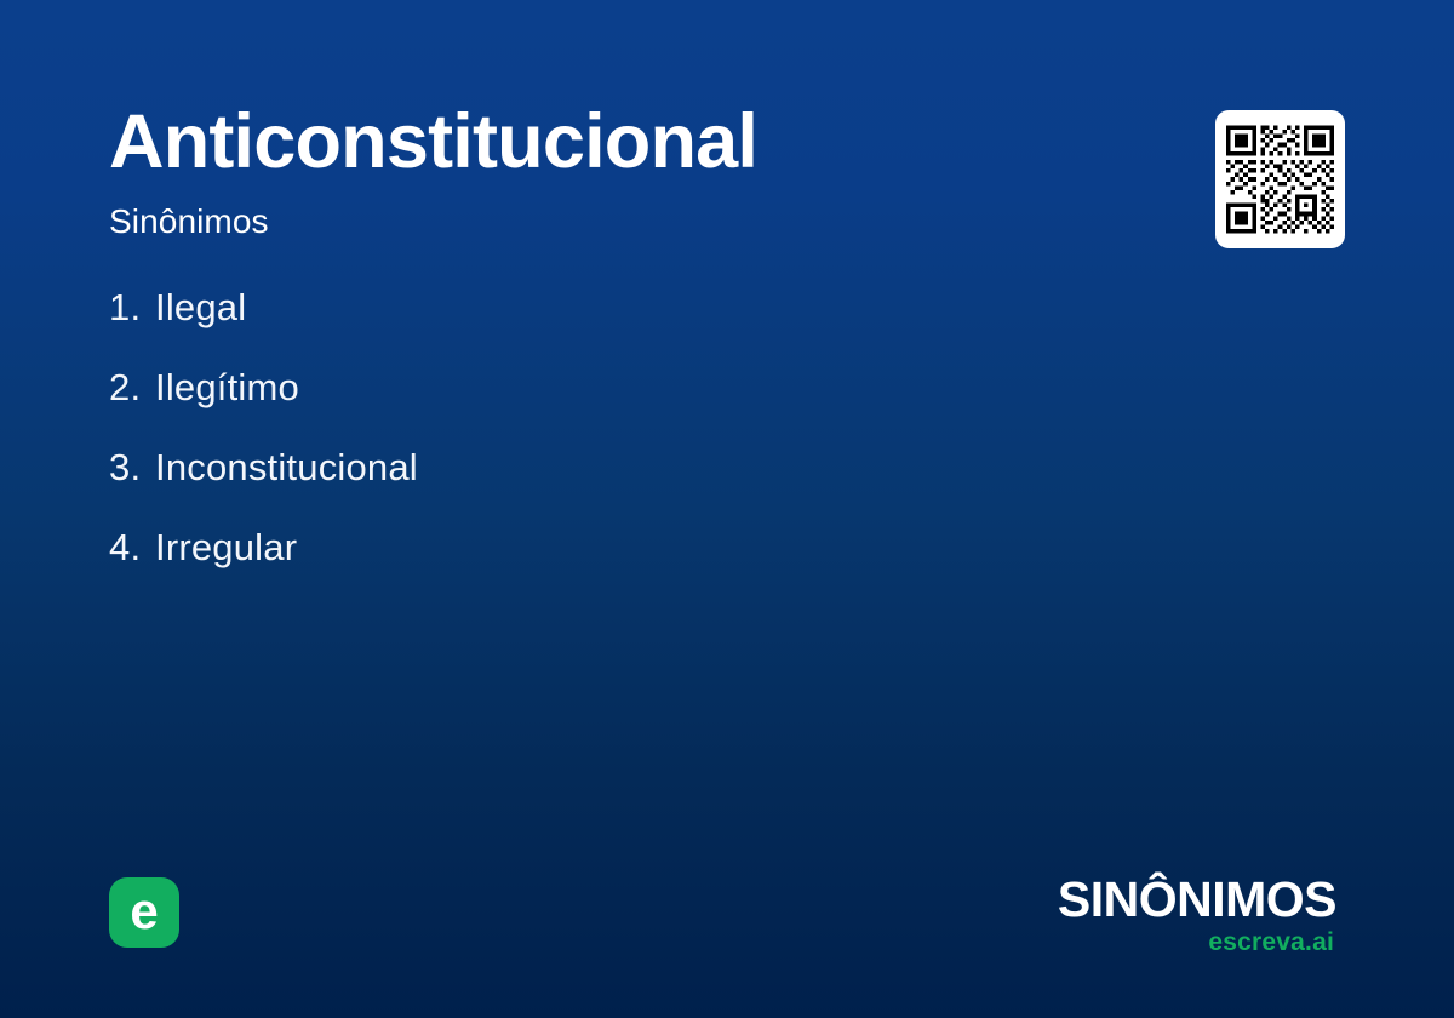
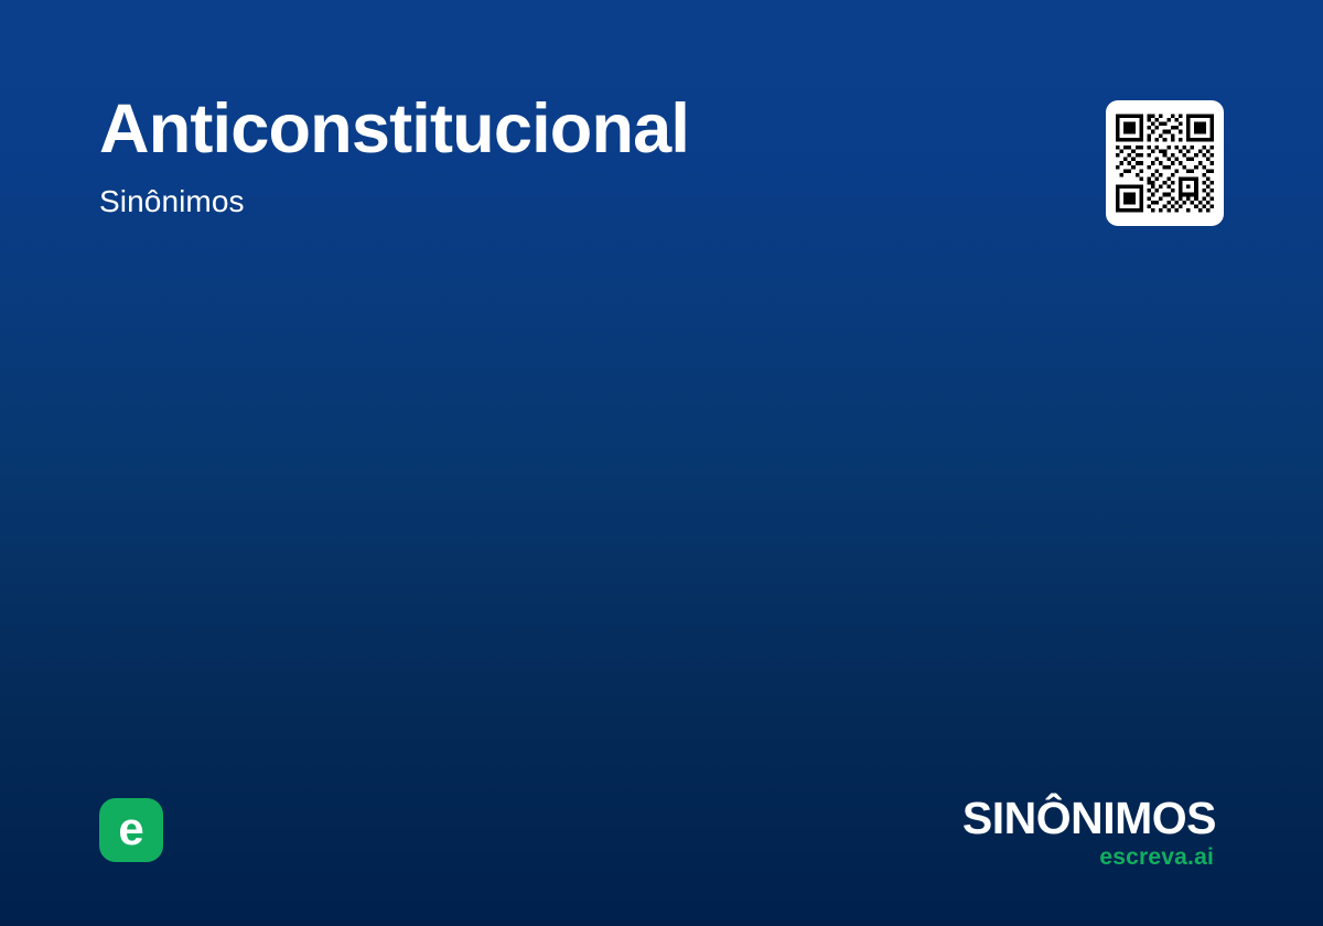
  Anticonstitucional
  Sinônimos
- 1. Ilegal
- 2. Ilegítimo
- 3. Inconstitucional
- 4. Irregular
  e
  SINÔNIMOS
  escreva.ai
